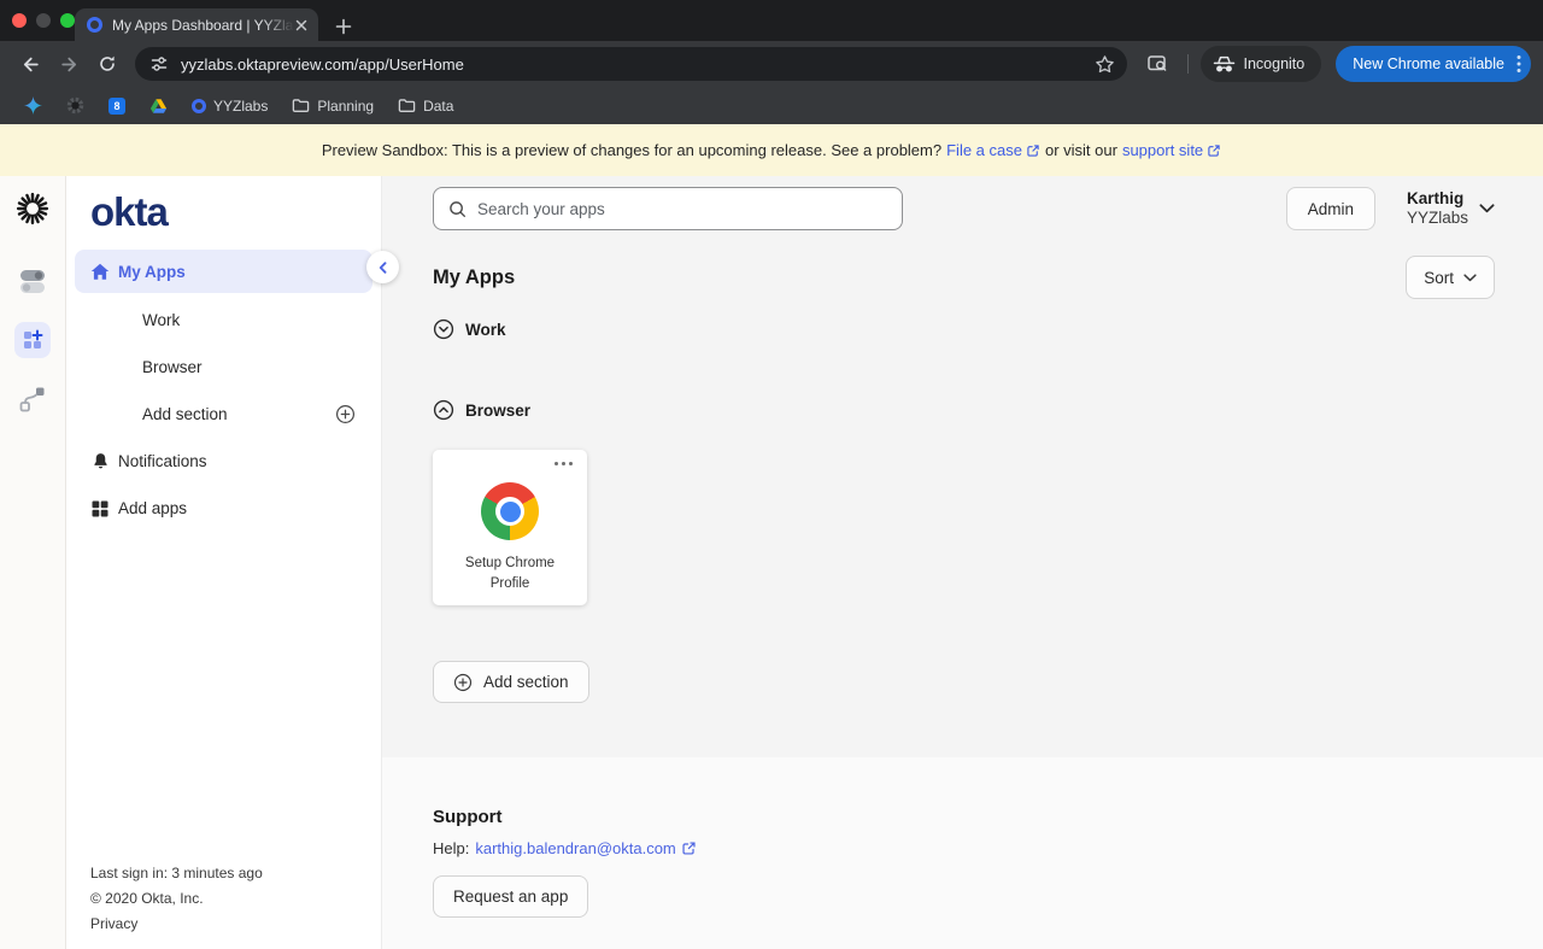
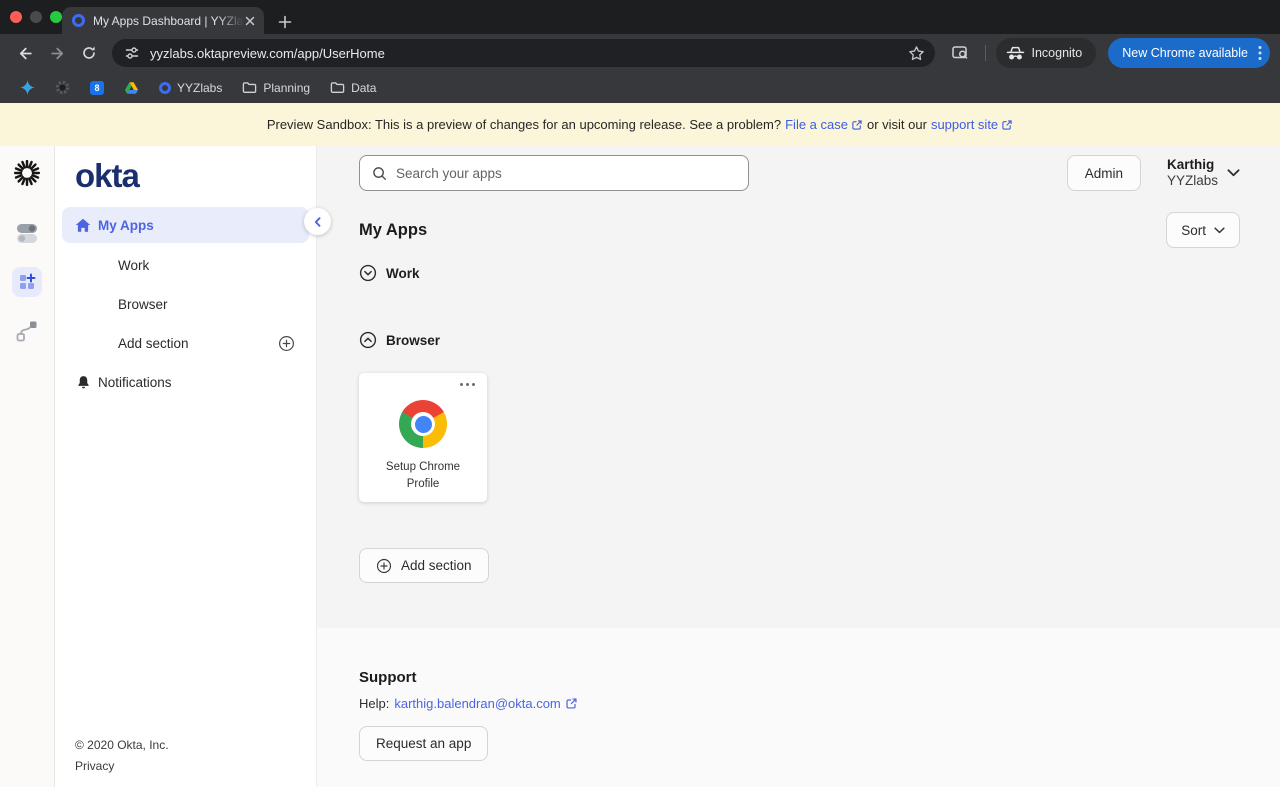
  My Apps Dashboard | YYZla
  yyzlabs.oktapreview.com/app/UserHome
  Incognito
  New Chrome available
  8
  YYZlabs
  Planning
  Data
  Preview Sandbox: This is a preview of changes for an upcoming release. See a problem?
  File a case
  or visit our
  support site
  okta
  My Apps
  Work
  Browser
  Add section
  Notifications
- Add apps
- Last sign in: 3 minutes ago
  © 2020 Okta, Inc.
  Privacy
  Search your apps
  Admin
  Karthig
  YYZlabs
  My Apps
  Sort
  Work
  Browser
  Setup Chrome Profile
  Add section
  Support
  Help:
  karthig.balendran@okta.com
  Request an app
